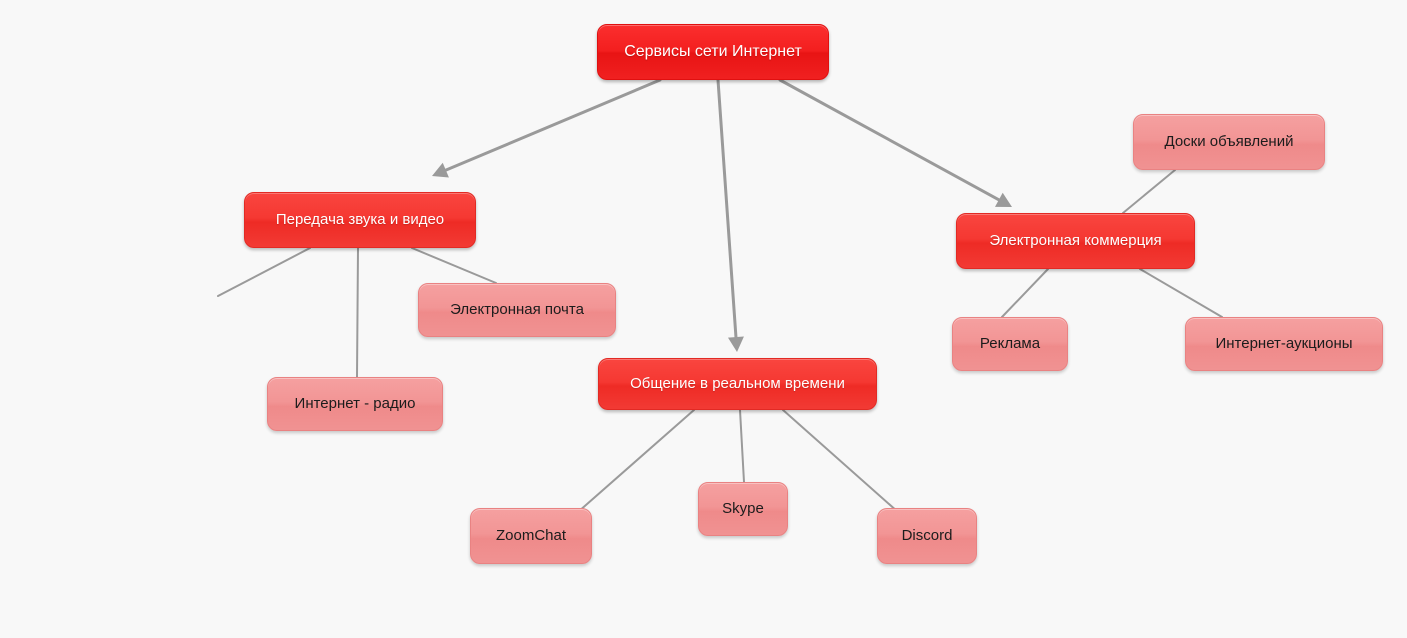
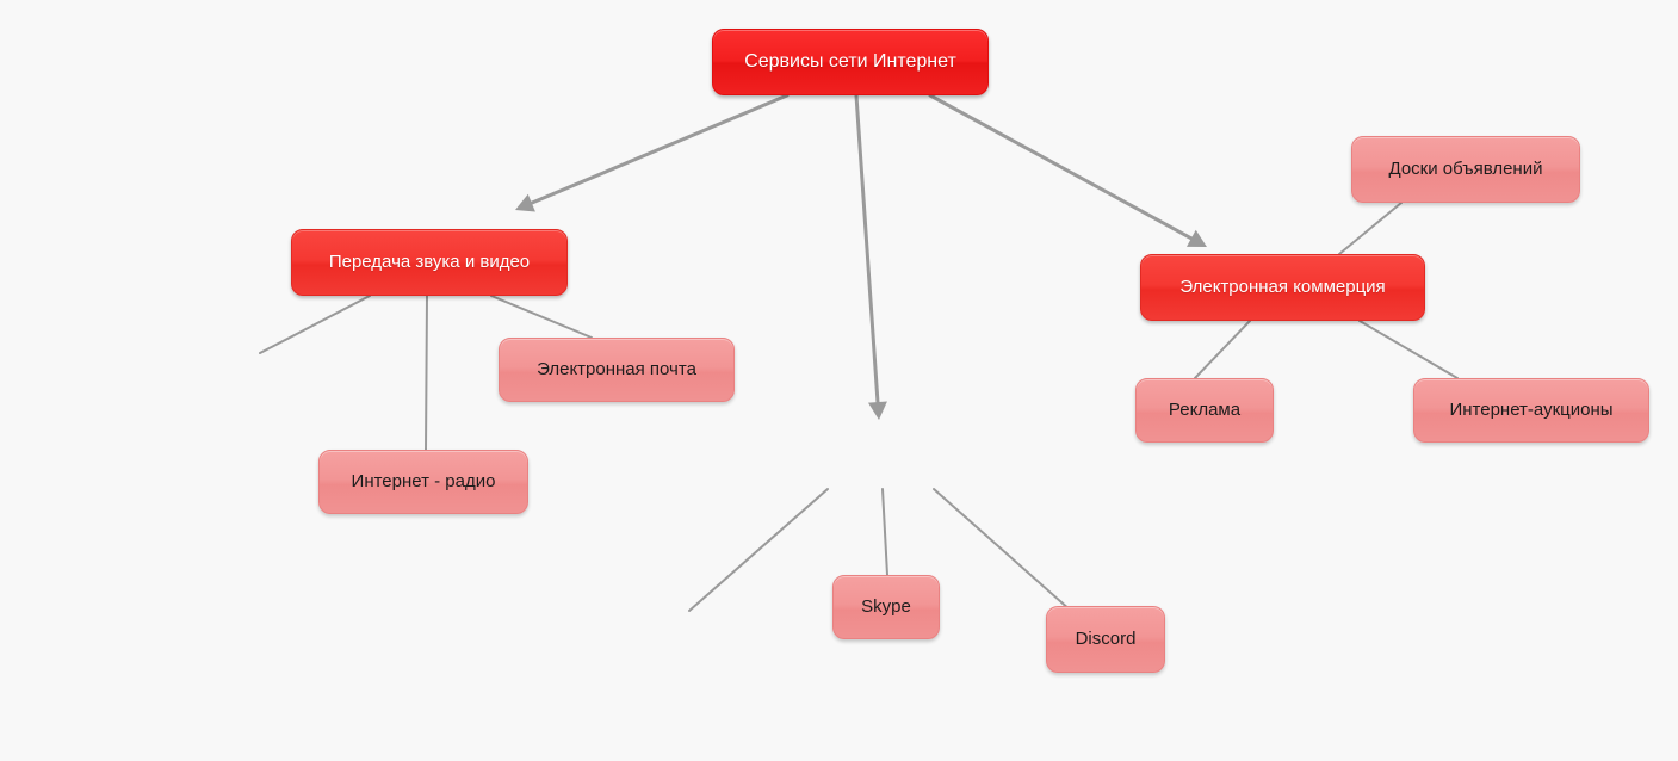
  Сервисы сети Интернет
  Передача звука и видео
  Интернет - радио
  Электронная почта
- Общение в реальном времени
- ZoomChat
  Skype
  Discord
  Электронная коммерция
  Доски объявлений
  Реклама
  Интернет-аукционы
